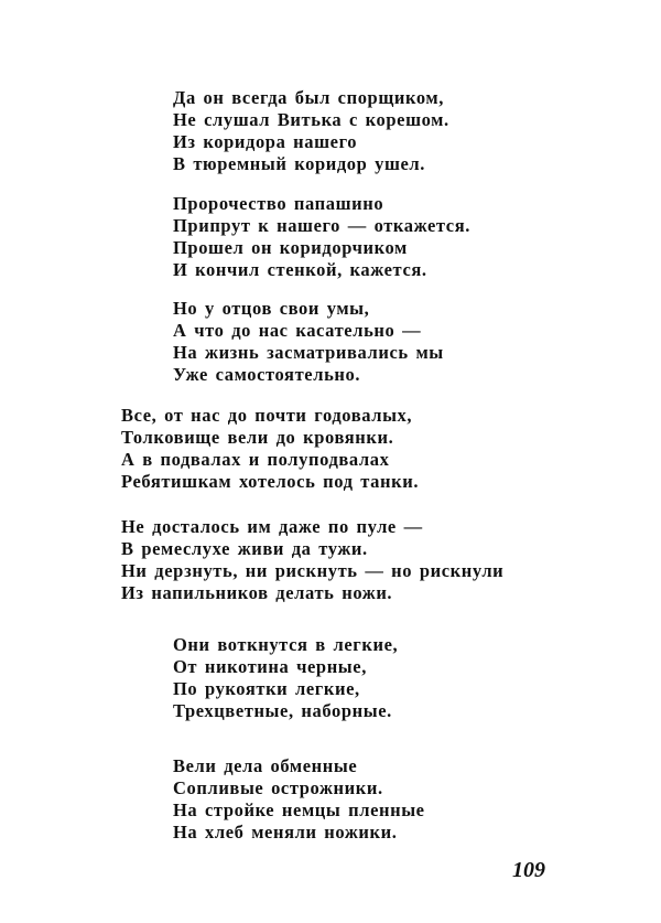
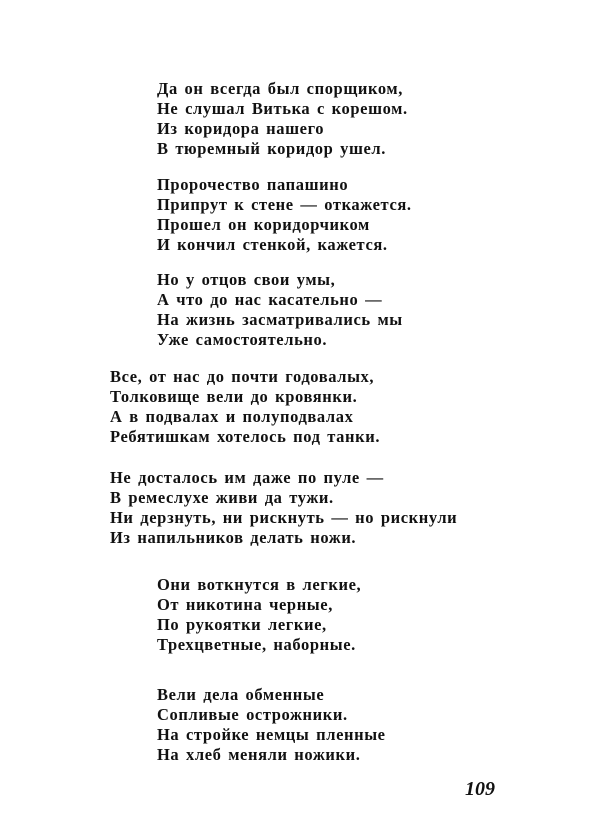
  Да он всегда был спорщиком,
  Не слушал Витька с корешом.
  Из коридора нашего
  В тюремный коридор ушел.
  Пророчество папашино
- Припрут к нашего — откажется.
+ Припрут к стене — откажется.
  Прошел он коридорчиком
  И кончил стенкой, кажется.
  Но у отцов свои умы,
  А что до нас касательно —
  На жизнь засматривались мы
  Уже самостоятельно.
  Все, от нас до почти годовалых,
  Толковище вели до кровянки.
  А в подвалах и полуподвалах
  Ребятишкам хотелось под танки.
  Не досталось им даже по пуле —
  В ремеслухе живи да тужи.
  Ни дерзнуть, ни рискнуть — но рискнули
  Из напильников делать ножи.
  Они воткнутся в легкие,
  От никотина черные,
  По рукоятки легкие,
  Трехцветные, наборные.
  Вели дела обменные
  Сопливые острожники.
  На стройке немцы пленные
  На хлеб меняли ножики.
  109
